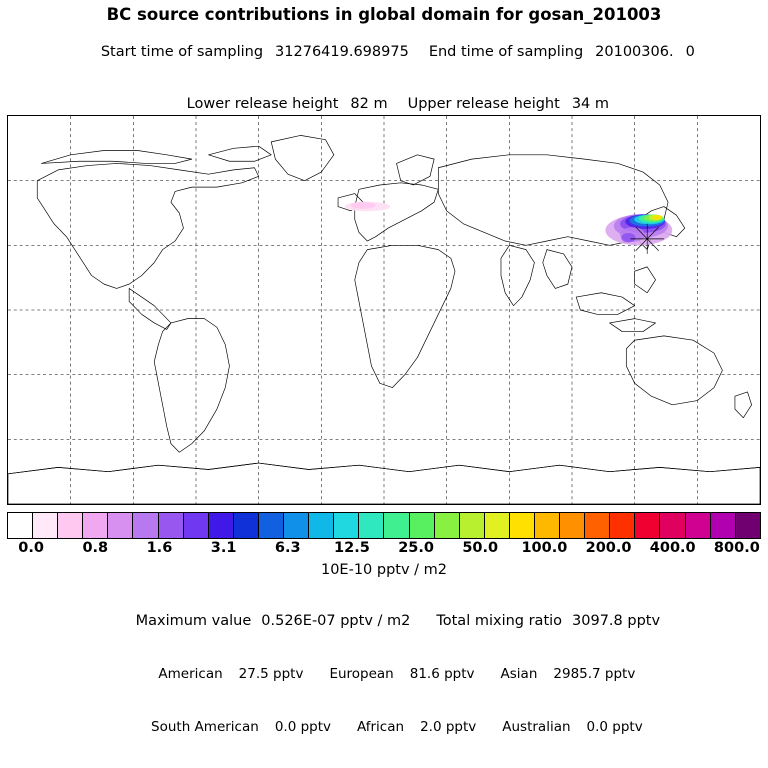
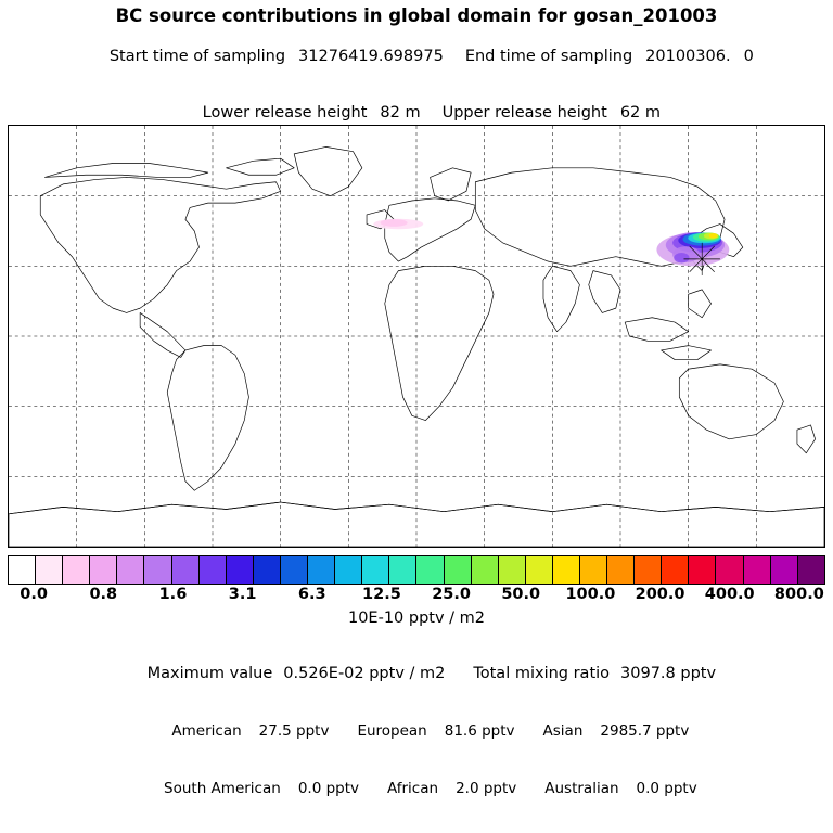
  BC source contributions in global domain for gosan_201003
  Start time of sampling 31276419.698975 End time of sampling 20100306. 0
- Lower release height 82 m Upper release height 34 m
+ Lower release height 82 m Upper release height 62 m
  0.0
  0.8
  1.6
  3.1
  6.3
  12.5
  25.0
  50.0
  100.0
  200.0
  400.0
  800.0
  10E-10 pptv / m2
- Maximum value 0.526E-07 pptv / m2 Total mixing ratio 3097.8 pptv
+ Maximum value 0.526E-02 pptv / m2 Total mixing ratio 3097.8 pptv
  American 27.5 pptv European 81.6 pptv Asian 2985.7 pptv
  South American 0.0 pptv African 2.0 pptv Australian 0.0 pptv
